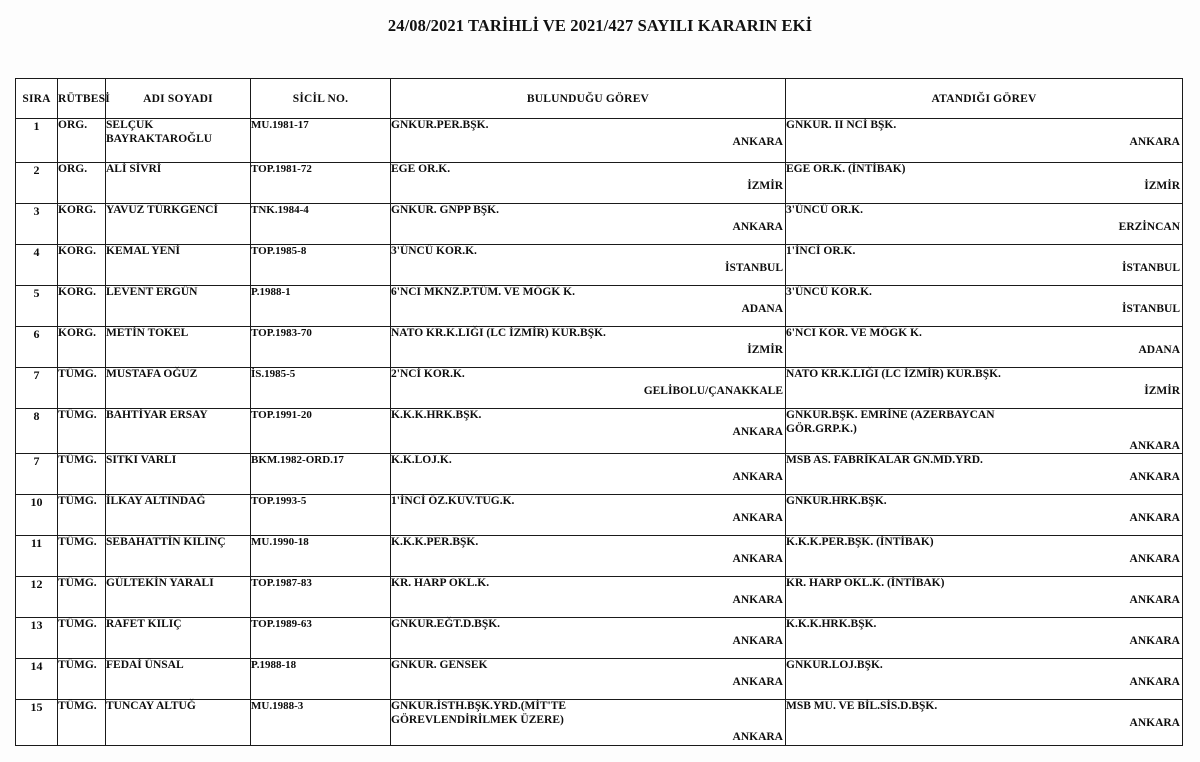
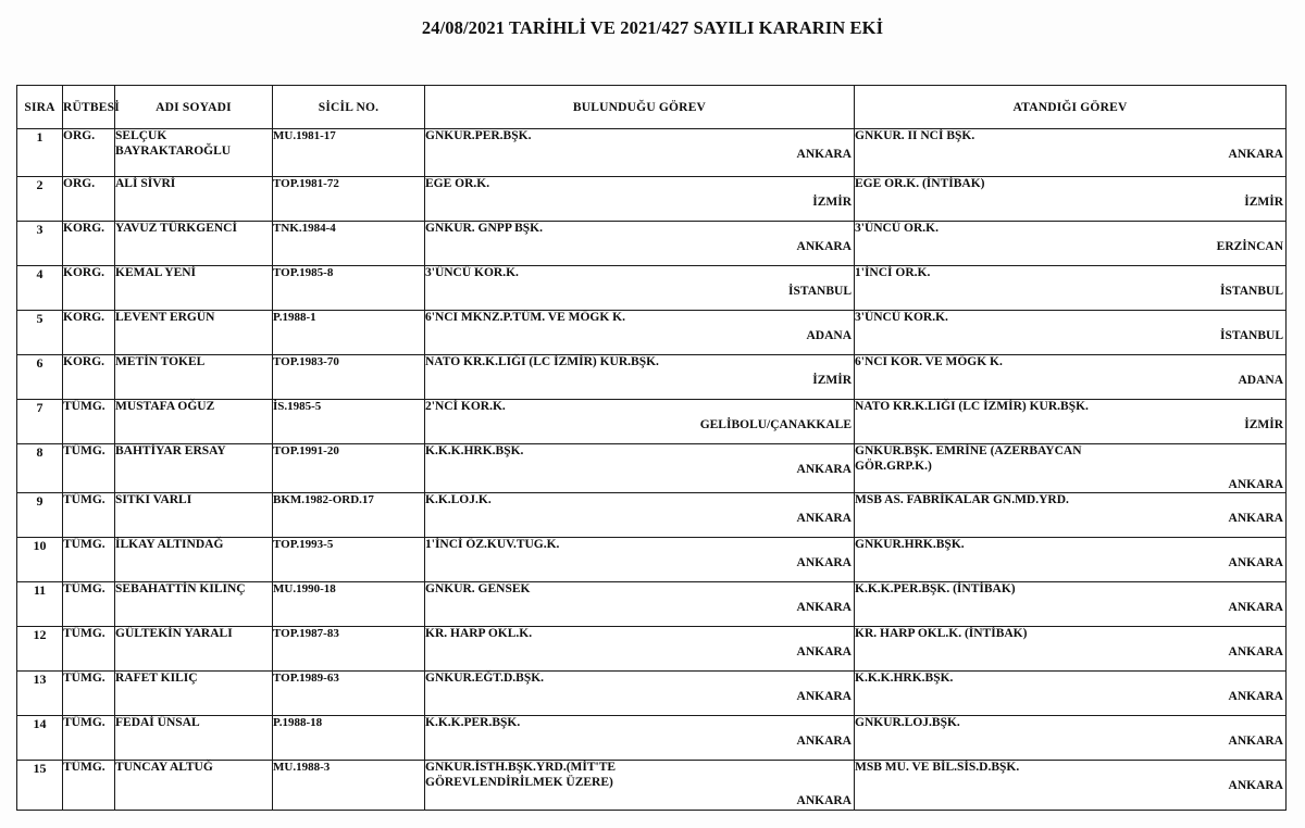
  24/08/2021 TARİHLİ VE 2021/427 SAYILI KARARIN EKİ
  SIRA	RÜTBESİ	ADI SOYADI	SİCİL NO.	BULUNDUĞU GÖREV	ATANDIĞI GÖREV
  1	ORG.	SELÇUK BAYRAKTAROĞLU	MU.1981-17	GNKUR.PER.BŞK.ANKARA	GNKUR. II NCİ BŞK.ANKARA
  2	ORG.	ALİ SİVRİ	TOP.1981-72	EGE OR.K.İZMİR	EGE OR.K. (İNTİBAK)İZMİR
  3	KORG.	YAVUZ TÜRKGENCİ	TNK.1984-4	GNKUR. GNPP BŞK.ANKARA	3'ÜNCÜ OR.K.ERZİNCAN
  4	KORG.	KEMAL YENİ	TOP.1985-8	3'ÜNCÜ KOR.K.İSTANBUL	1'İNCİ OR.K.İSTANBUL
  5	KORG.	LEVENT ERGÜN	P.1988-1	6'NCI MKNZ.P.TÜM. VE MÖGK K.ADANA	3'ÜNCÜ KOR.K.İSTANBUL
  6	KORG.	METİN TOKEL	TOP.1983-70	NATO KR.K.LIĞI (LC İZMİR) KUR.BŞK.İZMİR	6'NCI KOR. VE MÖGK K.ADANA
  7	TÜMG.	MUSTAFA OĞUZ	İS.1985-5	2'NCİ KOR.K.GELİBOLU/ÇANAKKALE	NATO KR.K.LIĞI (LC İZMİR) KUR.BŞK.İZMİR
  8	TÜMG.	BAHTİYAR ERSAY	TOP.1991-20	K.K.K.HRK.BŞK.ANKARA	GNKUR.BŞK. EMRİNE (AZERBAYCAN GÖR.GRP.K.)ANKARA
- 7	TÜMG.	SITKI VARLI	BKM.1982-ORD.17	K.K.LOJ.K.ANKARA	MSB AS. FABRİKALAR GN.MD.YRD.ANKARA
+ 9	TÜMG.	SITKI VARLI	BKM.1982-ORD.17	K.K.LOJ.K.ANKARA	MSB AS. FABRİKALAR GN.MD.YRD.ANKARA
  10	TÜMG.	İLKAY ALTINDAĞ	TOP.1993-5	1'İNCİ ÖZ.KUV.TUG.K.ANKARA	GNKUR.HRK.BŞK.ANKARA
- 11	TÜMG.	SEBAHATTİN KILINÇ	MU.1990-18	K.K.K.PER.BŞK.ANKARA	K.K.K.PER.BŞK. (İNTİBAK)ANKARA
+ 11	TÜMG.	SEBAHATTİN KILINÇ	MU.1990-18	GNKUR. GENSEKANKARA	K.K.K.PER.BŞK. (İNTİBAK)ANKARA
  12	TÜMG.	GÜLTEKİN YARALI	TOP.1987-83	KR. HARP OKL.K.ANKARA	KR. HARP OKL.K. (İNTİBAK)ANKARA
  13	TÜMG.	RAFET KILIÇ	TOP.1989-63	GNKUR.EĞT.D.BŞK.ANKARA	K.K.K.HRK.BŞK.ANKARA
- 14	TÜMG.	FEDAİ ÜNSAL	P.1988-18	GNKUR. GENSEKANKARA	GNKUR.LOJ.BŞK.ANKARA
+ 14	TÜMG.	FEDAİ ÜNSAL	P.1988-18	K.K.K.PER.BŞK.ANKARA	GNKUR.LOJ.BŞK.ANKARA
  15	TÜMG.	TUNCAY ALTUĞ	MU.1988-3	GNKUR.İSTH.BŞK.YRD.(MİT'TE GÖREVLENDİRİLMEK ÜZERE)ANKARA	MSB MU. VE BİL.SİS.D.BŞK.ANKARA
